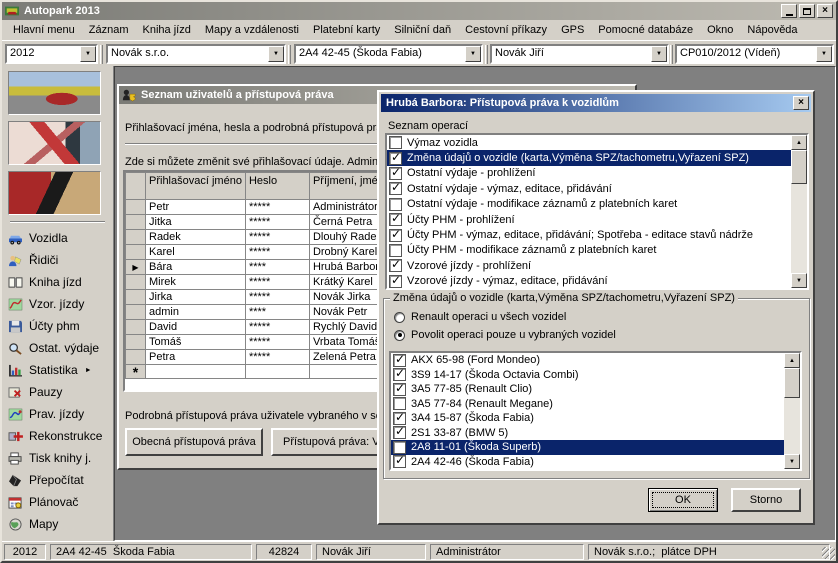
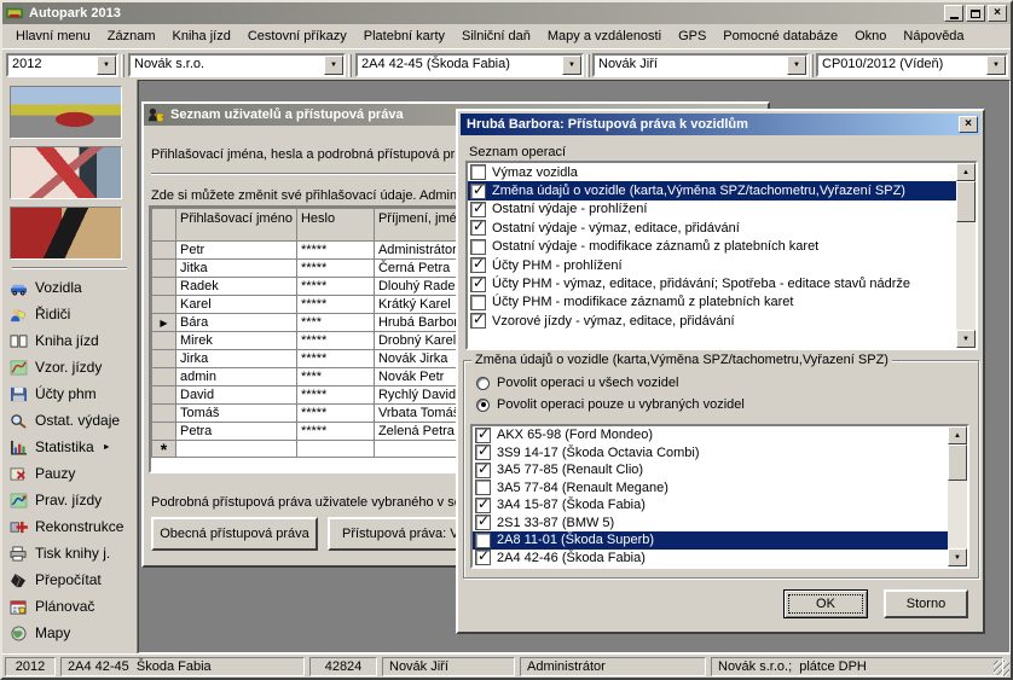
  Autopark 2013
  ×
  Hlavní menu
  Záznam
  Kniha jízd
- Mapy a vzdálenosti
+ Cestovní příkazy
  Platební karty
  Silniční daň
- Cestovní příkazy
+ Mapy a vzdálenosti
  GPS
  Pomocné databáze
  Okno
  Nápověda
  2012
  Novák s.r.o.
  2A4 42-45 (Škoda Fabia)
  Novák Jiří
  CP010/2012 (Vídeň)
  Vozidla
  Řidiči
  Kniha jízd
  Vzor. jízdy
  Účty phm
  Ostat. výdaje
  Statistika
  Pauzy
  Prav. jízdy
  Rekonstrukce
  Tisk knihy j.
  Přepočítat
  Plánovač
  Mapy
  Seznam uživatelů a přístupová práva
  Přihlašovací jména, hesla a podrobná přístupová pr
  Zde si můžete změnit své přihlašovací údaje. Admin
  	Přihlašovací jméno	Heslo	Příjmení, jmé
  	Petr	*****	Administrátor
  	Jitka	*****	Černá Petra
  	Radek	*****	Dlouhý Rade
- 	Karel	*****	Drobný Karel
+ 	Karel	*****	Krátký Karel
  ▶	Bára	****	Hrubá Barbo
- 	Mirek	*****	Krátký Karel
+ 	Mirek	*****	Drobný Karel
  	Jirka	*****	Novák Jirka
  	admin	****	Novák Petr
  	David	*****	Rychlý David
  	Tomáš	*****	Vrbata Tomá
  	Petra	*****	Zelená Petra
  *
  Podrobná přístupová práva uživatele vybraného v s
  Obecná přístupová práva
  Přístupová práva: V
  Hrubá Barbora: Přístupová práva k vozidlům
  ×
  Seznam operací
  Výmaz vozidla
  Změna údajů o vozidle (karta,Výměna SPZ/tachometru,Vyřazení SPZ)
  Ostatní výdaje - prohlížení
  Ostatní výdaje - výmaz, editace, přidávání
  Ostatní výdaje - modifikace záznamů z platebních karet
  Účty PHM - prohlížení
  Účty PHM - výmaz, editace, přidávání; Spotřeba - editace stavů nádrže
  Účty PHM - modifikace záznamů z platebních karet
- Vzorové jízdy - prohlížení
  Vzorové jízdy - výmaz, editace, přidávání
  Změna údajů o vozidle (karta,Výměna SPZ/tachometru,Vyřazení SPZ)
- Renault operaci u všech vozidel
+ Povolit operaci u všech vozidel
  Povolit operaci pouze u vybraných vozidel
  AKX 65-98 (Ford Mondeo)
  3S9 14-17 (Škoda Octavia Combi)
  3A5 77-85 (Renault Clio)
  3A5 77-84 (Renault Megane)
  3A4 15-87 (Škoda Fabia)
  2S1 33-87 (BMW 5)
  2A8 11-01 (Škoda Superb)
  2A4 42-46 (Škoda Fabia)
  OK
  Storno
  2012
  2A4 42-45 Škoda Fabia
  42824
  Novák Jiří
  Administrátor
  Novák s.r.o.; plátce DPH
